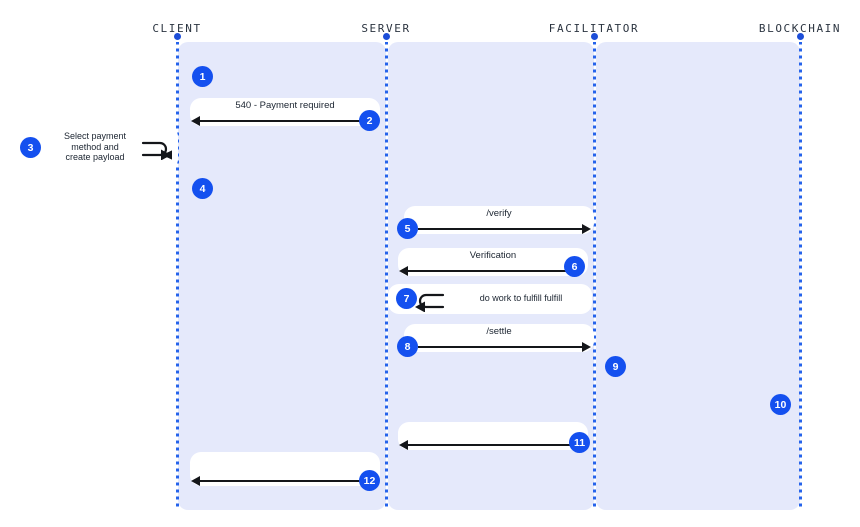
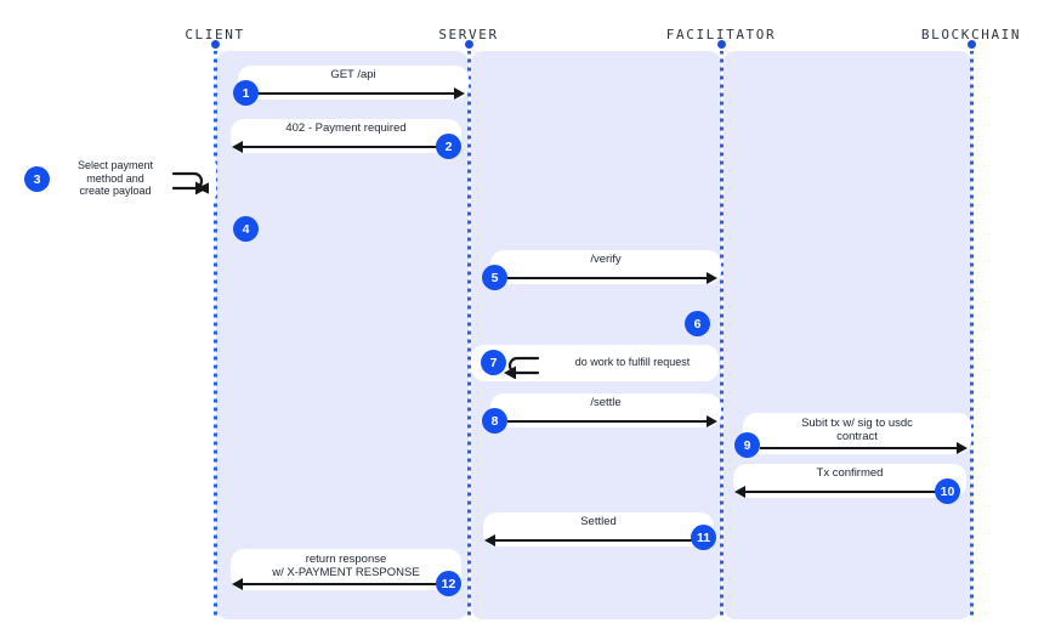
  CLIENT
  SERVER
  FACILITATOR
  BLOCKCHAIN
+ GET /api
  1
- 540 - Payment required
+ 402 - Payment required
  2
  Select payment
  method and
  create payload
  3
  4
  /verify
  5
- Verification
  6
- do work to fulfill fulfill
+ do work to fulfill request
  7
  /settle
  8
+ Subit tx w/ sig to usdc
+ contract
  9
+ Tx confirmed
  10
+ Settled
  11
+ return response
+ w/ X-PAYMENT RESPONSE
  12
